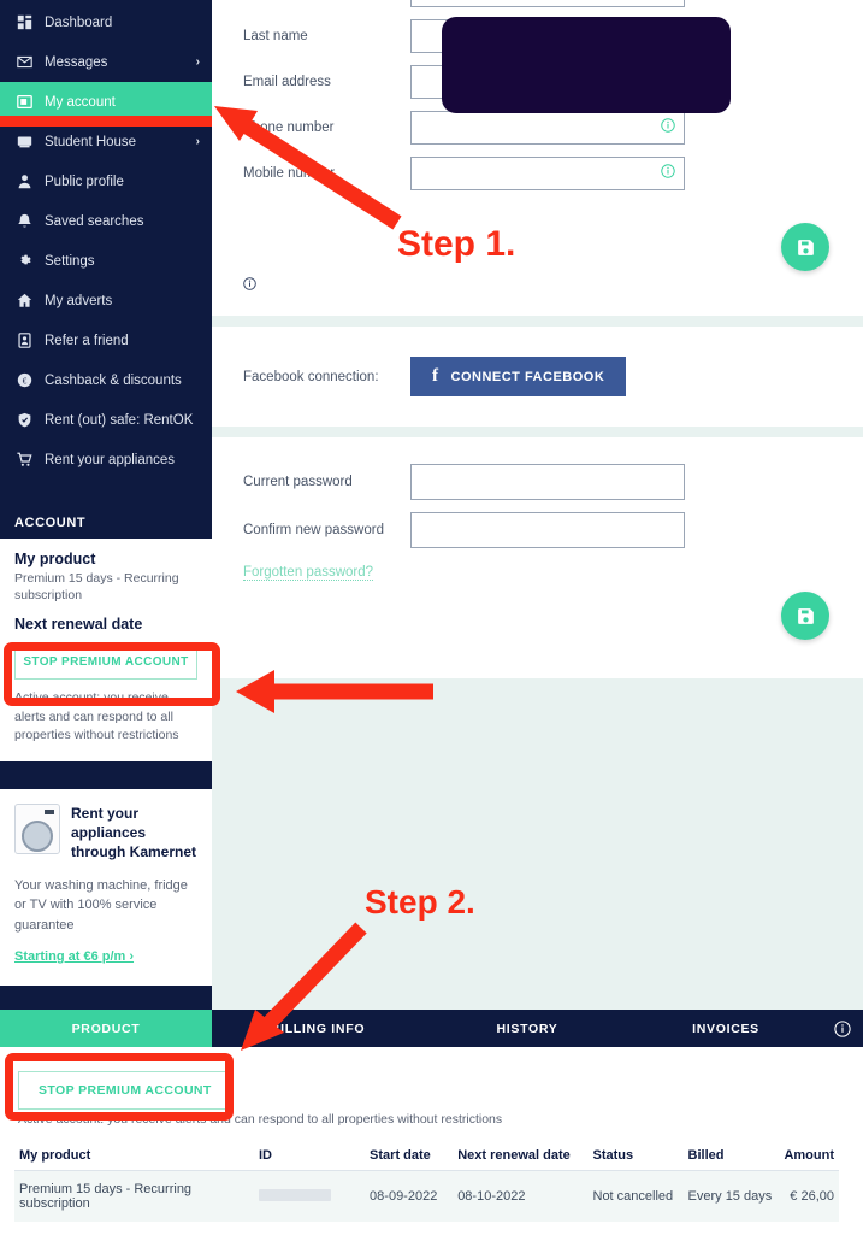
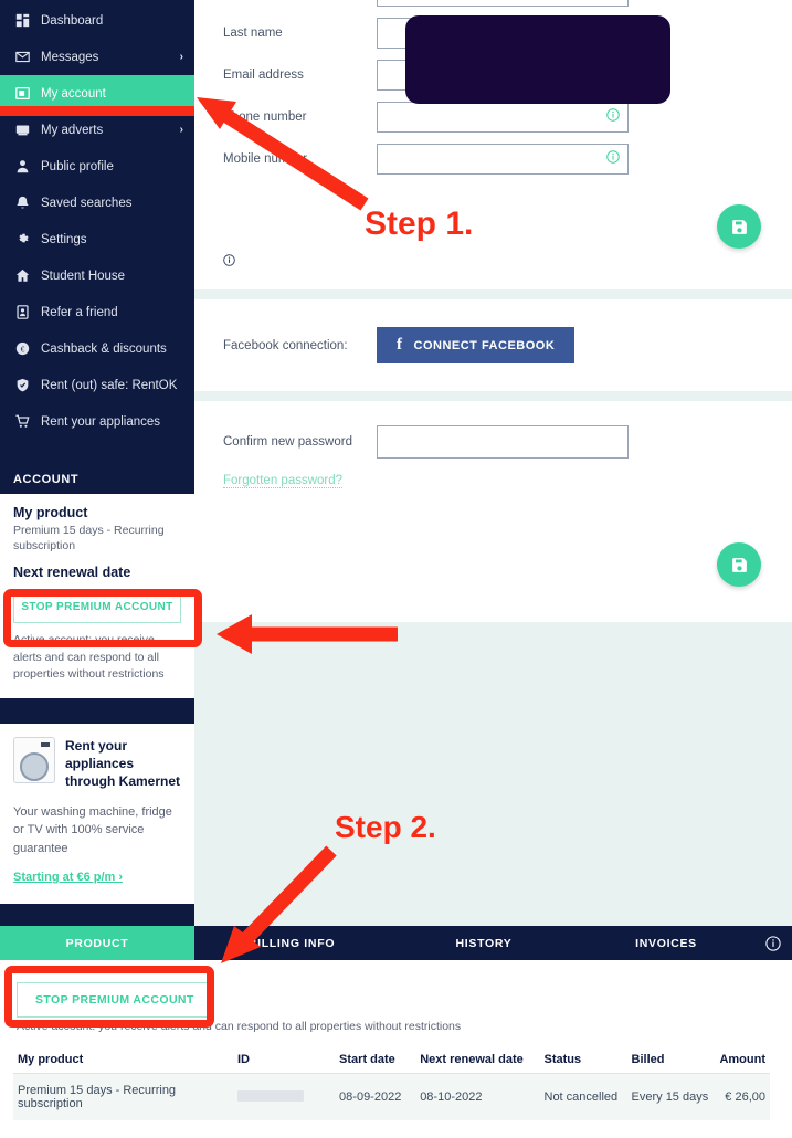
  Dashboard
  Messages
  ›
  My account
- Student House
+ My adverts
  ›
  Public profile
  Saved searches
  Settings
- My adverts
+ Student House
  Refer a friend
  Cashback & discounts
  Rent (out) safe: RentOK
  Rent your appliances
  ACCOUNT
  My product
  Premium 15 days - Recurring subscription
  Next renewal date
  STOP PREMIUM ACCOUNT
  Active account: you receive alerts and can respond to all properties without restrictions
  Rent your appliances through Kamernet
  Your washing machine, fridge or TV with 100% service guarantee
  Starting at €6 p/m ›
  Last name
  Email address
  one number
  Facebook connection:
  f
  CONNECT FACEBOOK
- Current password
  Confirm new password
  Forgotten password?
  PRODUCT
  ILLING INFO
  HISTORY
  INVOICES
  STOP PREMIUM ACCOUNT
  Active account: you receive alerts and can respond to all properties without restrictions
  My product	ID	Start date	Next renewal date	Status	Billed	Amount
  Premium 15 days - Recurring subscription		08-09-2022	08-10-2022	Not cancelled	Every 15 days	€ 26,00
  Step 1.
  Step 2.
